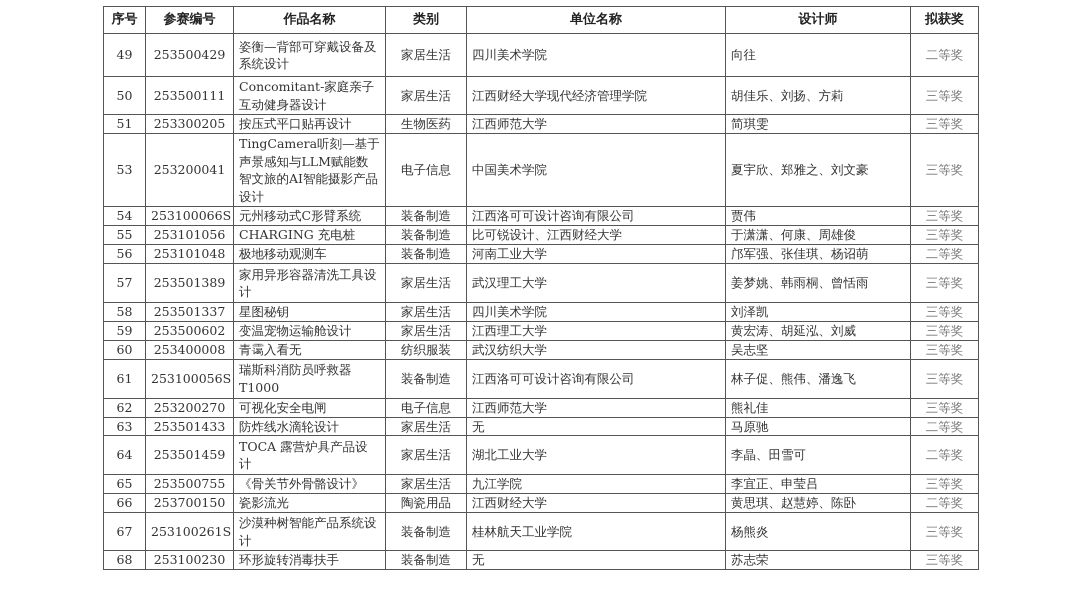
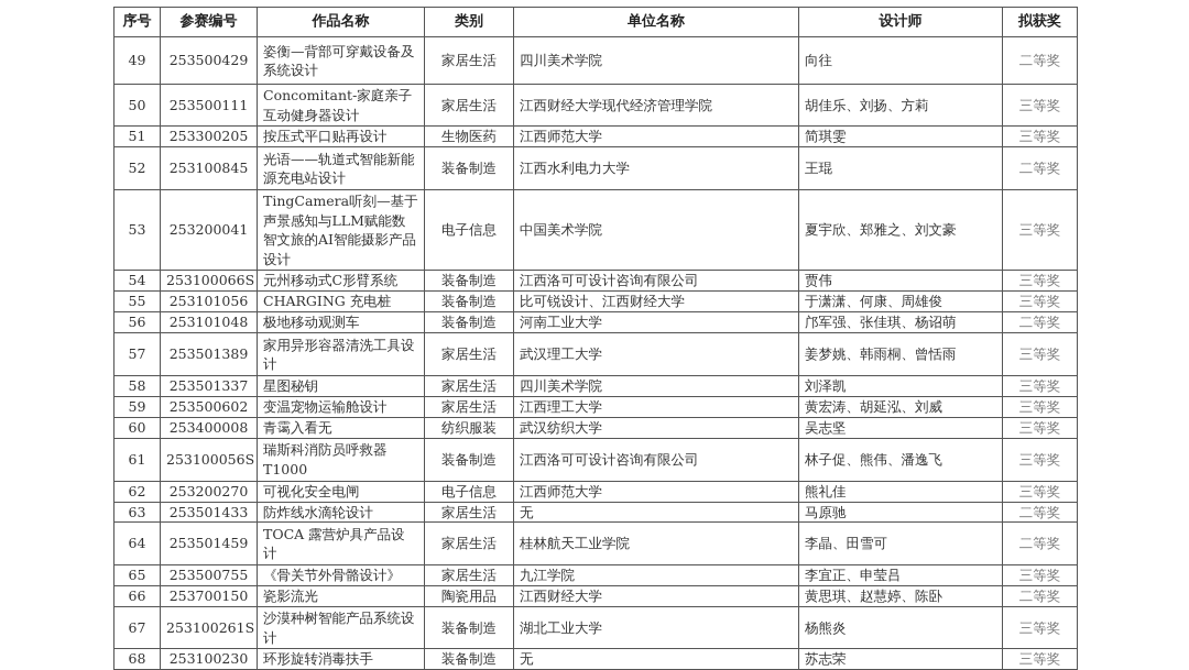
  序号	参赛编号	作品名称	类别	单位名称	设计师	拟获奖
  49	253500429	姿衡—背部可穿戴设备及系统设计	家居生活	四川美术学院	向往	二等奖
  50	253500111	Concomitant-家庭亲子互动健身器设计	家居生活	江西财经大学现代经济管理学院	胡佳乐、刘扬、方莉	三等奖
  51	253300205	按压式平口贴再设计	生物医药	江西师范大学	简琪雯	三等奖
+ 52	253100845	光语——轨道式智能新能源充电站设计	装备制造	江西水利电力大学	王琨	二等奖
  53	253200041	TingCamera听刻—基于声景感知与LLM赋能数智文旅的AI智能摄影产品设计	电子信息	中国美术学院	夏宇欣、郑雅之、刘文豪	三等奖
  54	253100066S	元州移动式C形臂系统	装备制造	江西洛可可设计咨询有限公司	贾伟	三等奖
  55	253101056	CHARGING 充电桩	装备制造	比可锐设计、江西财经大学	于潇潇、何康、周雄俊	三等奖
  56	253101048	极地移动观测车	装备制造	河南工业大学	邝军强、张佳琪、杨诏萌	二等奖
  57	253501389	家用异形容器清洗工具设计	家居生活	武汉理工大学	姜梦姚、韩雨桐、曾恬雨	三等奖
  58	253501337	星图秘钥	家居生活	四川美术学院	刘泽凯	三等奖
  59	253500602	变温宠物运输舱设计	家居生活	江西理工大学	黄宏涛、胡延泓、刘威	三等奖
  60	253400008	青霭入看无	纺织服装	武汉纺织大学	吴志坚	三等奖
  61	253100056S	瑞斯科消防员呼救器T1000	装备制造	江西洛可可设计咨询有限公司	林子促、熊伟、潘逸飞	三等奖
  62	253200270	可视化安全电闸	电子信息	江西师范大学	熊礼佳	三等奖
  63	253501433	防炸线水滴轮设计	家居生活	无	马原驰	二等奖
- 64	253501459	TOCA 露营炉具产品设计	家居生活	湖北工业大学	李晶、田雪可	二等奖
+ 64	253501459	TOCA 露营炉具产品设计	家居生活	桂林航天工业学院	李晶、田雪可	二等奖
  65	253500755	《骨关节外骨骼设计》	家居生活	九江学院	李宜正、申莹吕	三等奖
  66	253700150	瓷影流光	陶瓷用品	江西财经大学	黄思琪、赵慧婷、陈卧	二等奖
- 67	253100261S	沙漠种树智能产品系统设计	装备制造	桂林航天工业学院	杨熊炎	三等奖
+ 67	253100261S	沙漠种树智能产品系统设计	装备制造	湖北工业大学	杨熊炎	三等奖
  68	253100230	环形旋转消毒扶手	装备制造	无	苏志荣	三等奖
